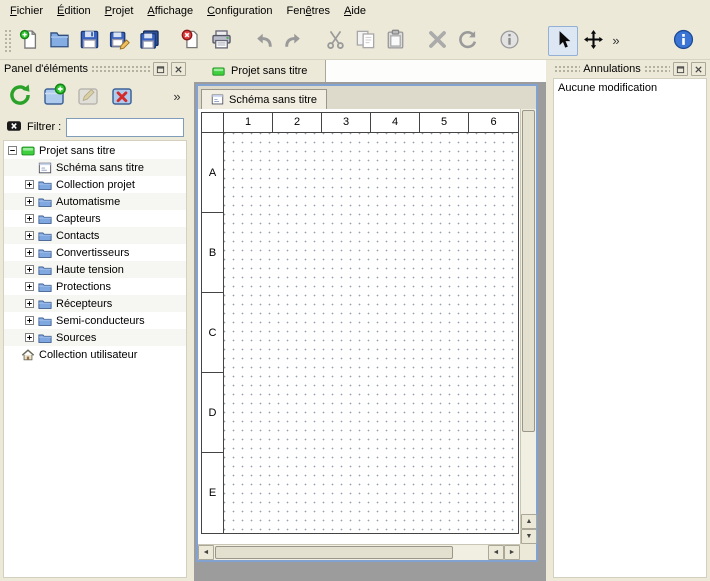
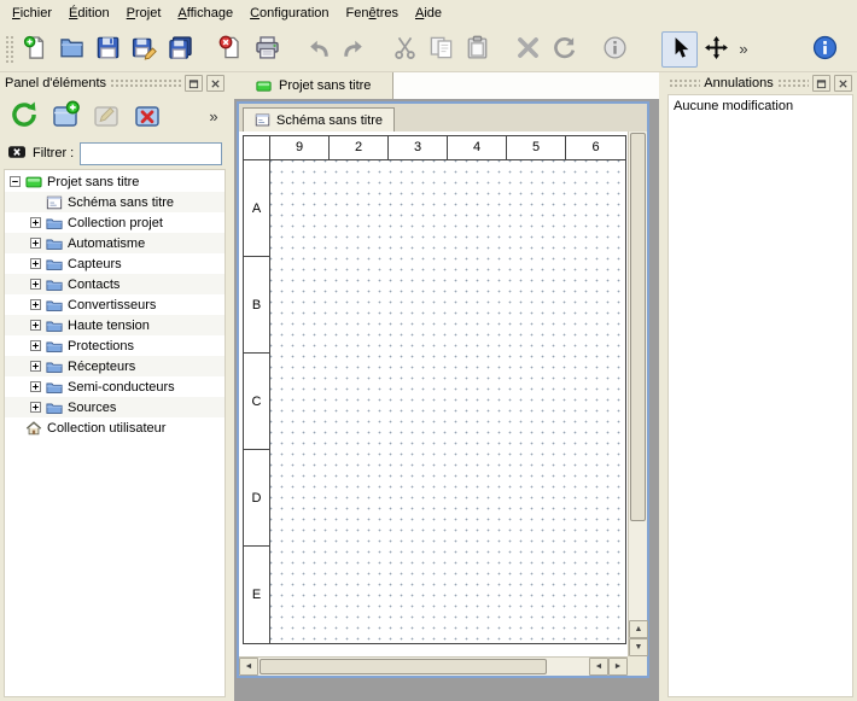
  Fichier
  Édition
  Projet
  Affichage
  Configuration
  Fenêtres
  Aide
  »
  Panel d'éléments
  »
  Filtrer :
  Projet sans titre
  Schéma sans titre
  Collection projet
  Automatisme
  Capteurs
  Contacts
  Convertisseurs
  Haute tension
  Protections
  Récepteurs
  Semi-conducteurs
  Sources
  Collection utilisateur
  Projet sans titre
  Schéma sans titre
- 1
+ 9
  2
  3
  4
  5
  6
  A
  B
  C
  D
  E
  Annulations
  Aucune modification
